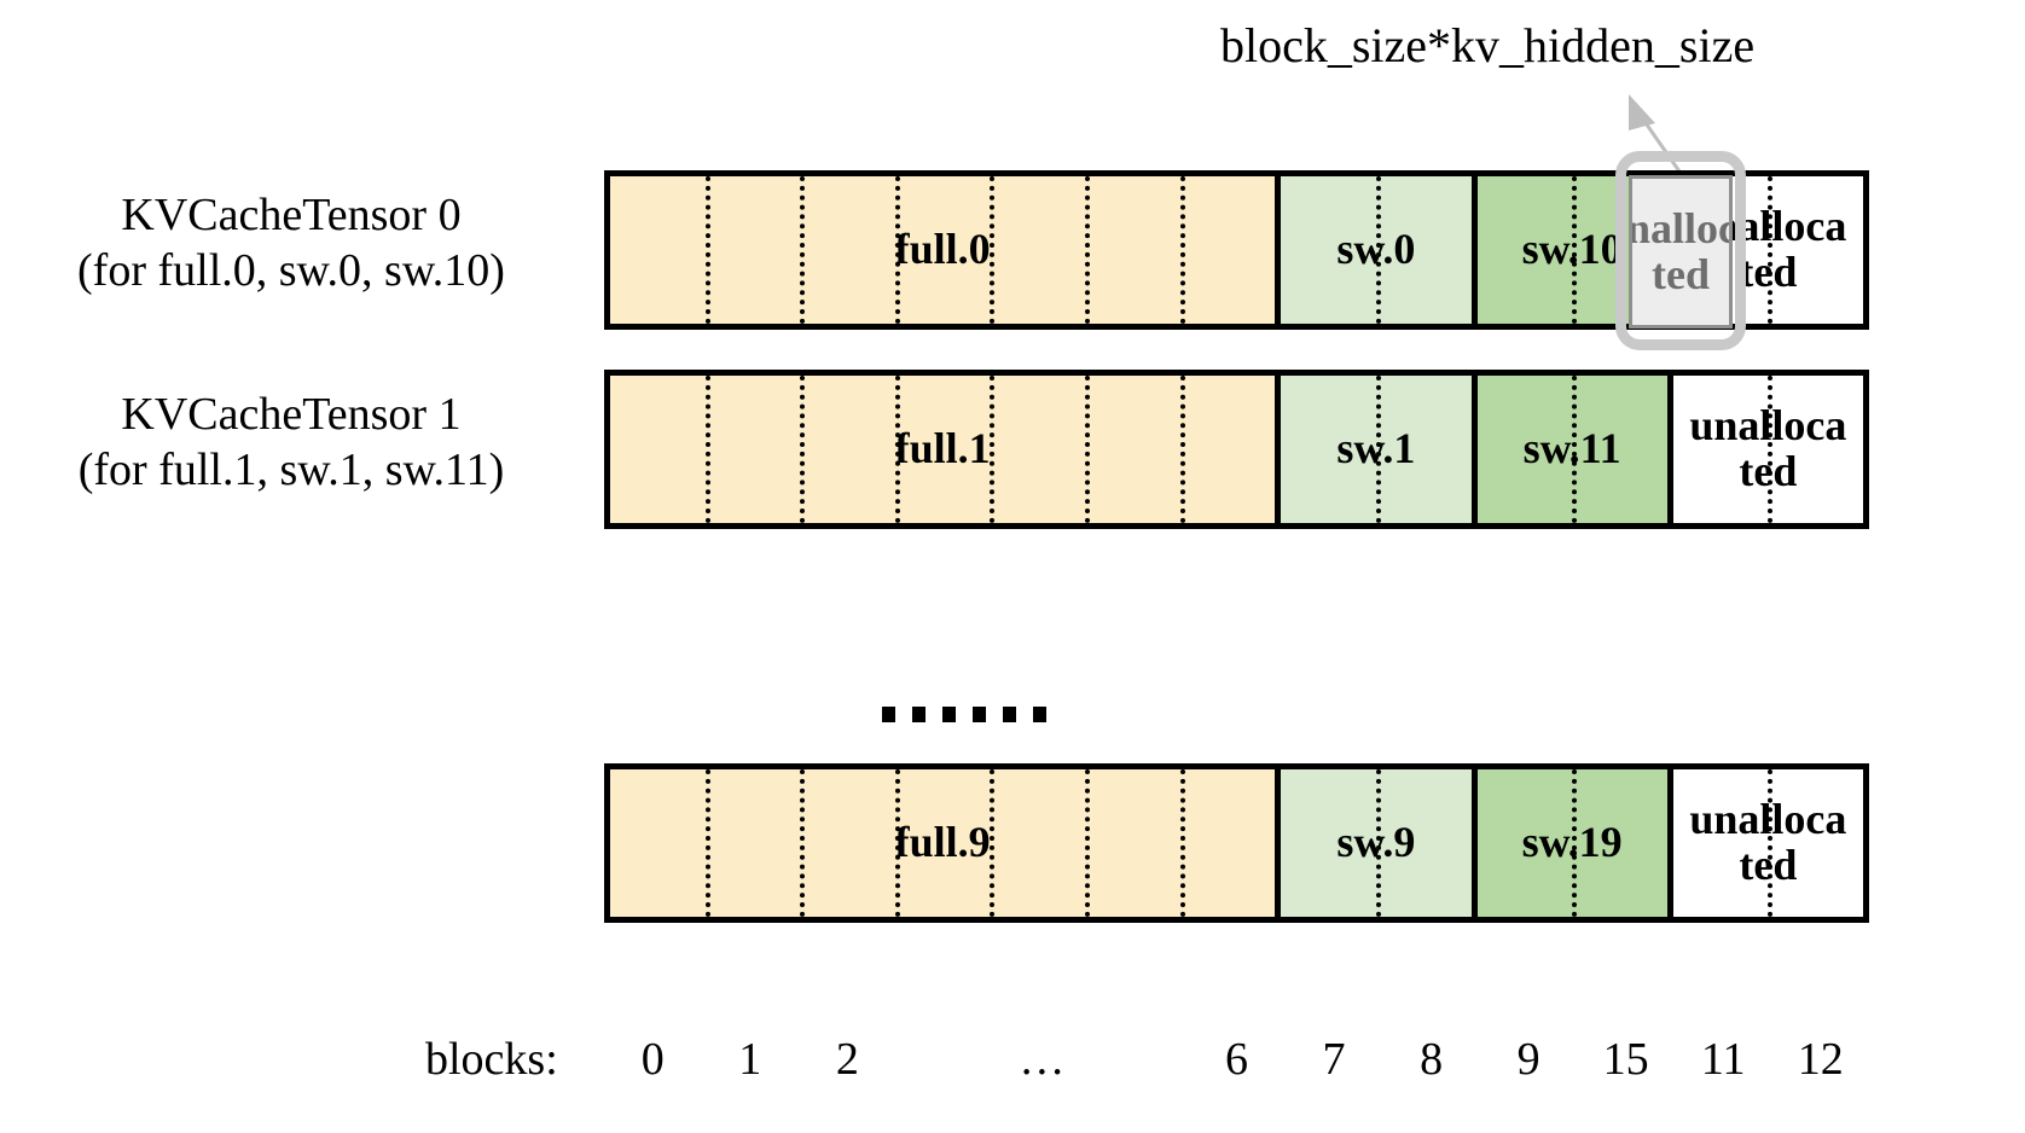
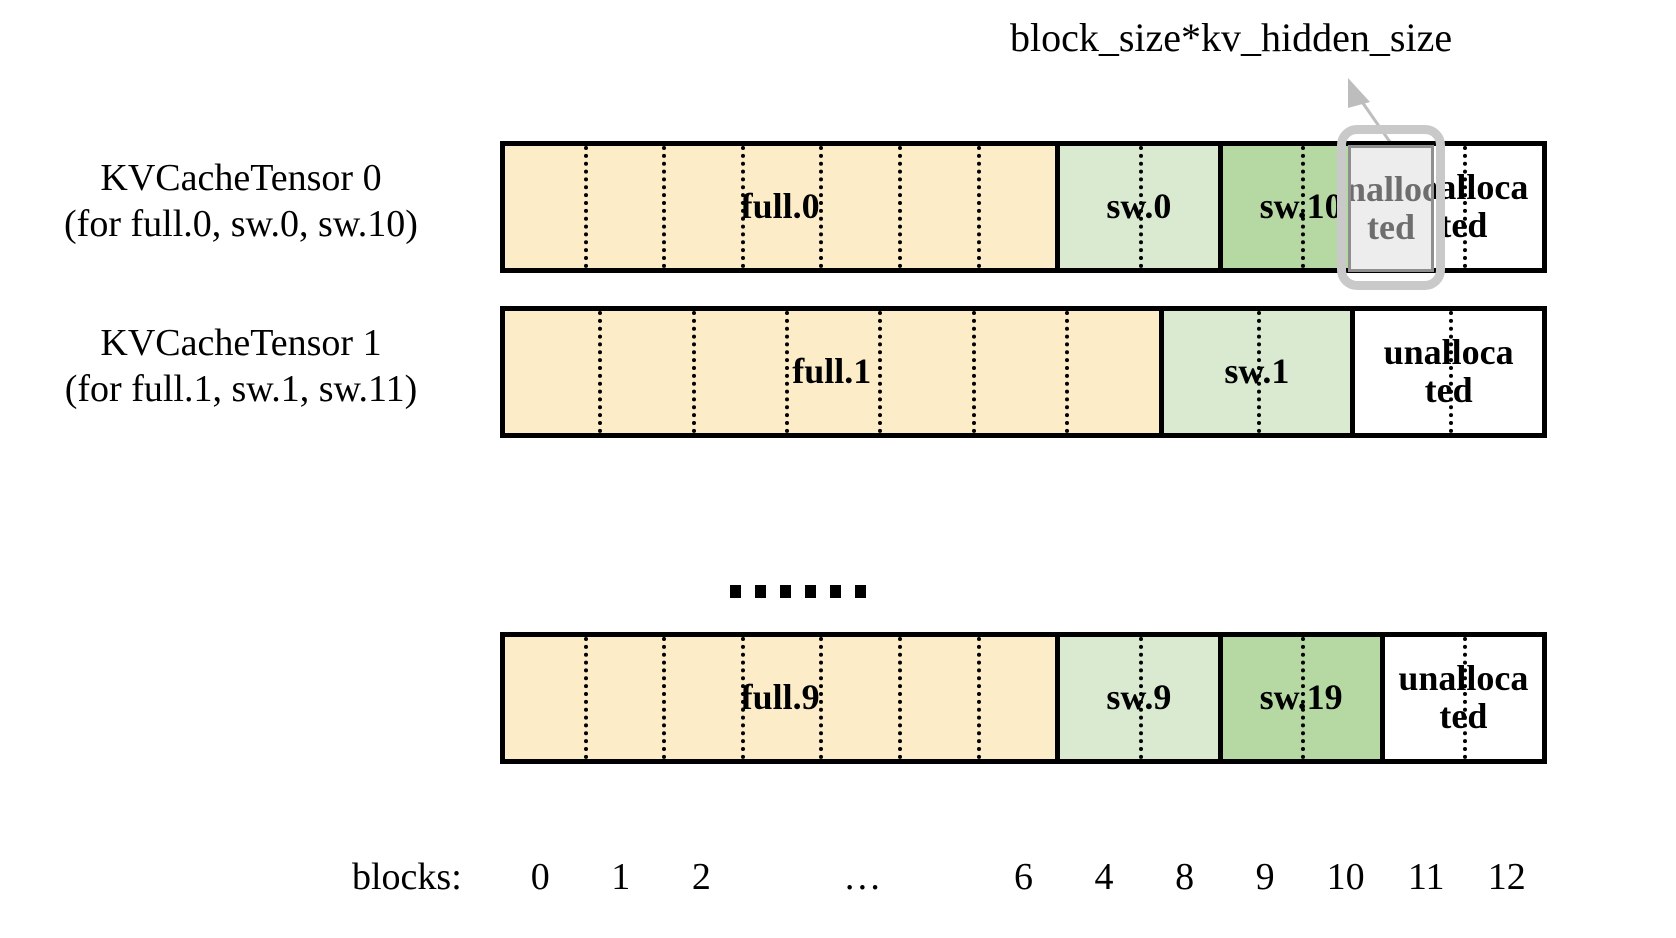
  block_size*kv_hidden_size
  KVCacheTensor 0
  (for full.0, sw.0, sw.10)
  KVCacheTensor 1
  (for full.1, sw.1, sw.11)
  full.0
  sw.0
  sw.10
  alloca ted
  full.1
  sw.1
- sw.11
  unalloca ted
  full.9
  sw.9
  sw.19
  unalloca ted
  nalloc ted
  blocks:
  0
  1
  2
  …
  6
- 7
+ 4
  8
  9
- 15
+ 10
  11
  12
